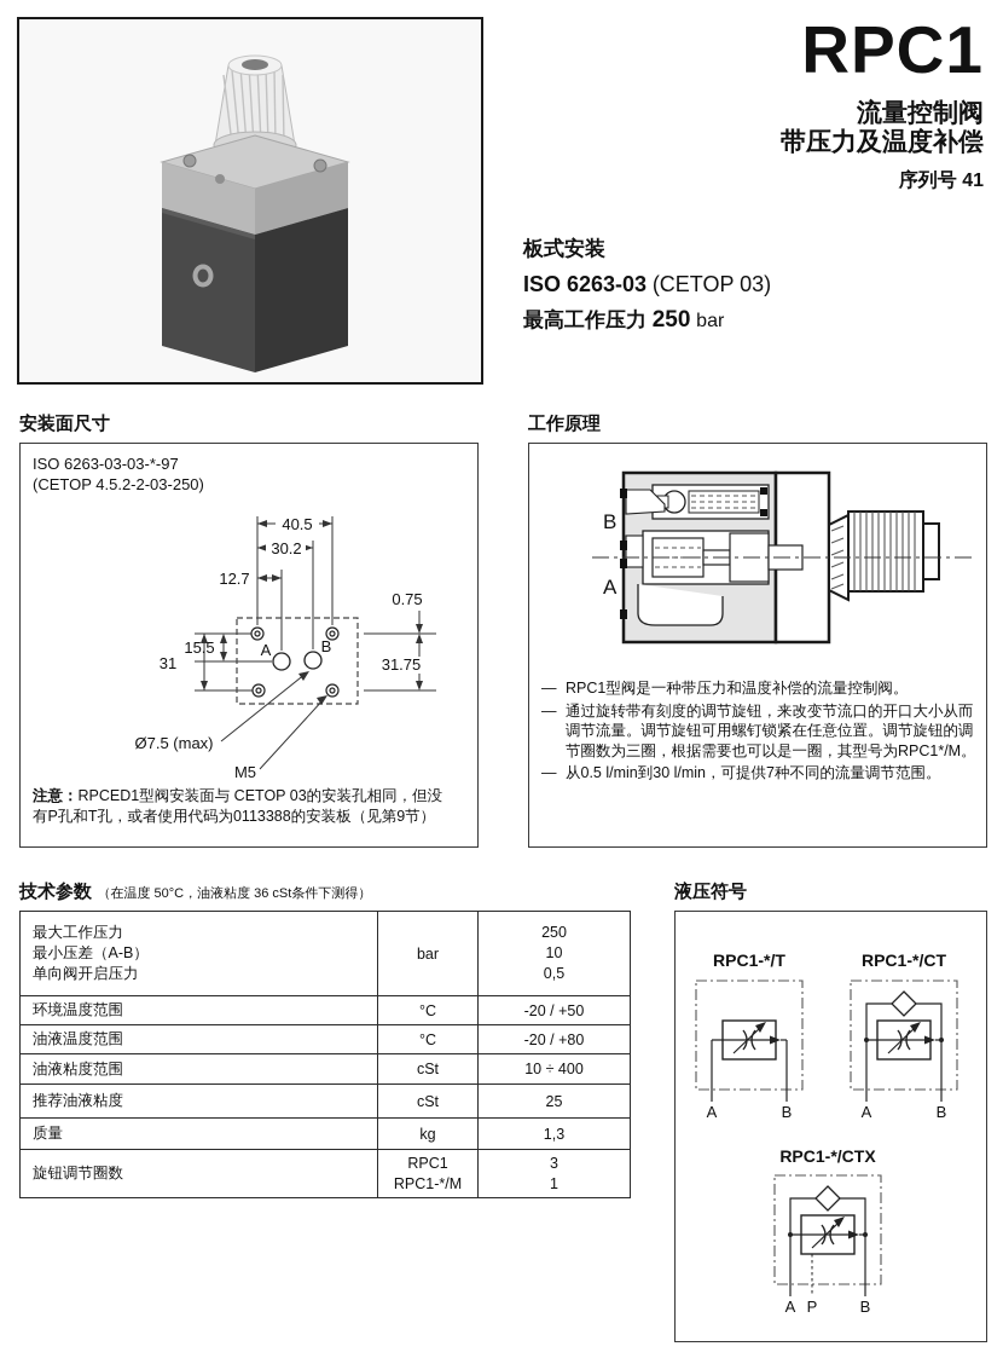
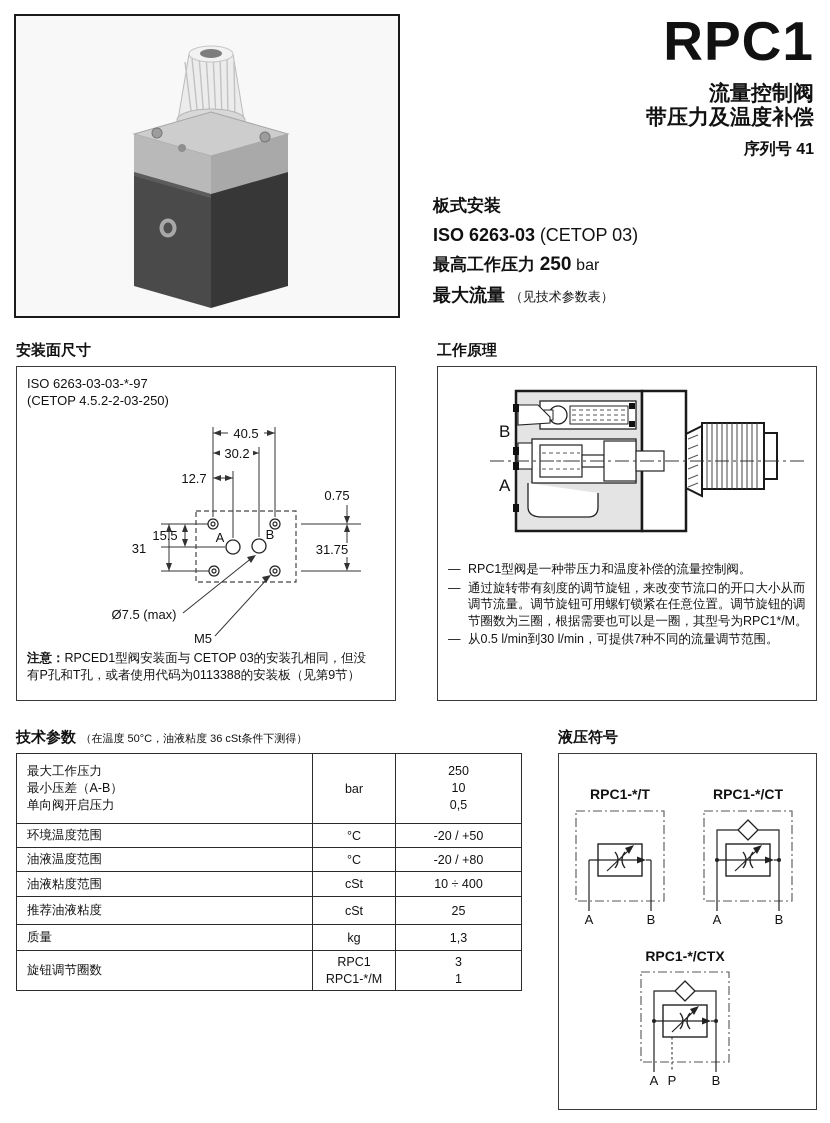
  RPC1
  流量控制阀
  带压力及温度补偿
  序列号 41
  板式安装
  ISO 6263-03 (CETOP 03)
  最高工作压力 250 bar
+ 最大流量 （见技术参数表）
  安装面尺寸
  ISO 6263-03-03-*-97
  (CETOP 4.5.2-2-03-250)
  40.5
  30.2
  12.7
  0.75
  15.5
  31
  31.75
  A
  B
  Ø7.5 (max)
  M5
  注意：RPCED1型阀安装面与 CETOP 03的安装孔相同，但没
  有P孔和T孔，或者使用代码为0113388的安装板（见第9节）
  工作原理
  B
  A
  —
  RPC1型阀是一种带压力和温度补偿的流量控制阀。
  —
  通过旋转带有刻度的调节旋钮，来改变节流口的开口大小从而调节流量。调节旋钮可用螺钉锁紧在任意位置。调节旋钮的调节圈数为三圈，根据需要也可以是一圈，其型号为RPC1*/M。
  —
  从0.5 l/min到30 l/min，可提供7种不同的流量调节范围。
  技术参数 （在温度 50°C，油液粘度 36 cSt条件下测得）
  最大工作压力最小压差（A-B）单向阀开启压力	bar	250100,5
  环境温度范围	°C	-20 / +50
  油液温度范围	°C	-20 / +80
  油液粘度范围	cSt	10 ÷ 400
  推荐油液粘度	cSt	25
  质量	kg	1,3
  旋钮调节圈数	RPC1RPC1-*/M	31
  液压符号
  RPC1-*/T
  RPC1-*/CT
  RPC1-*/CTX
  A
  B
  A
  B
  A
  P
  B
